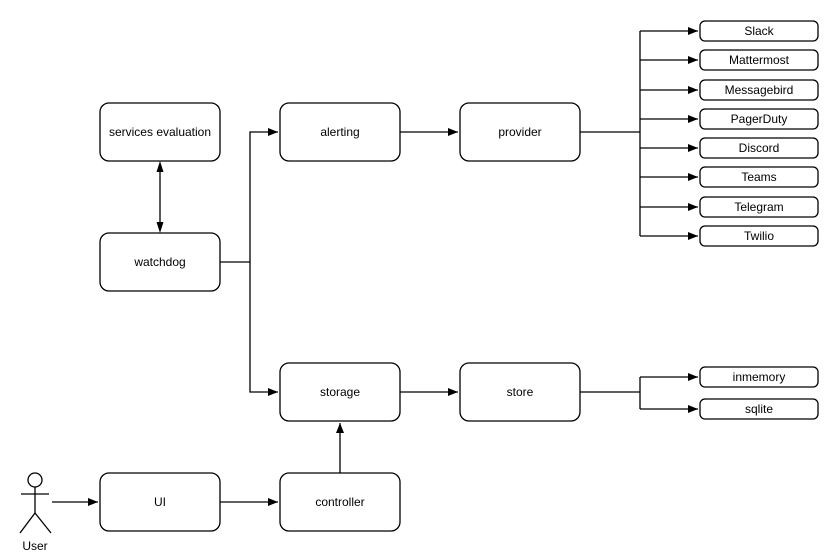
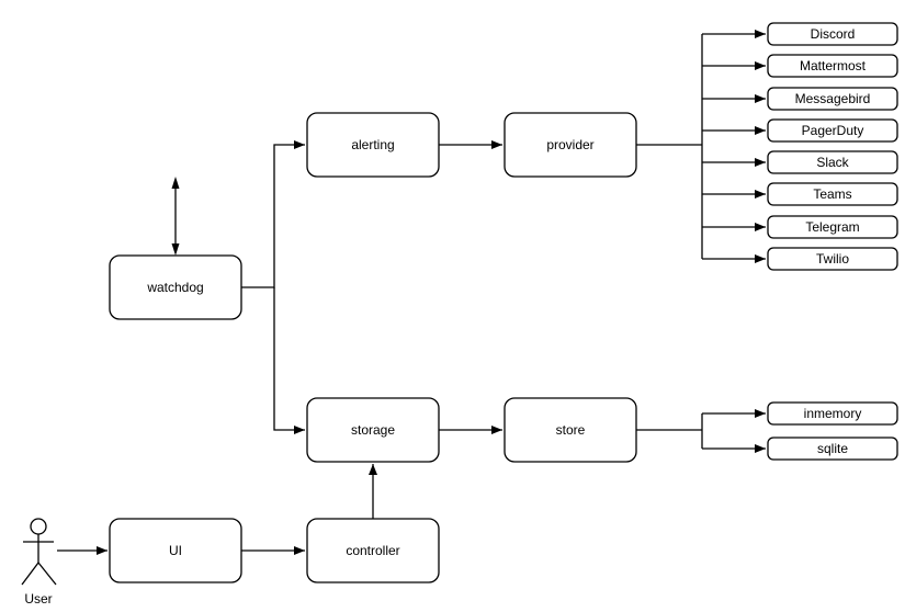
- services evaluation
  watchdog
  alerting
  provider
  storage
  store
  UI
  controller
- Slack
+ Discord
  Mattermost
  Messagebird
  PagerDuty
- Discord
+ Slack
  Teams
  Telegram
  Twilio
  inmemory
  sqlite
  User
